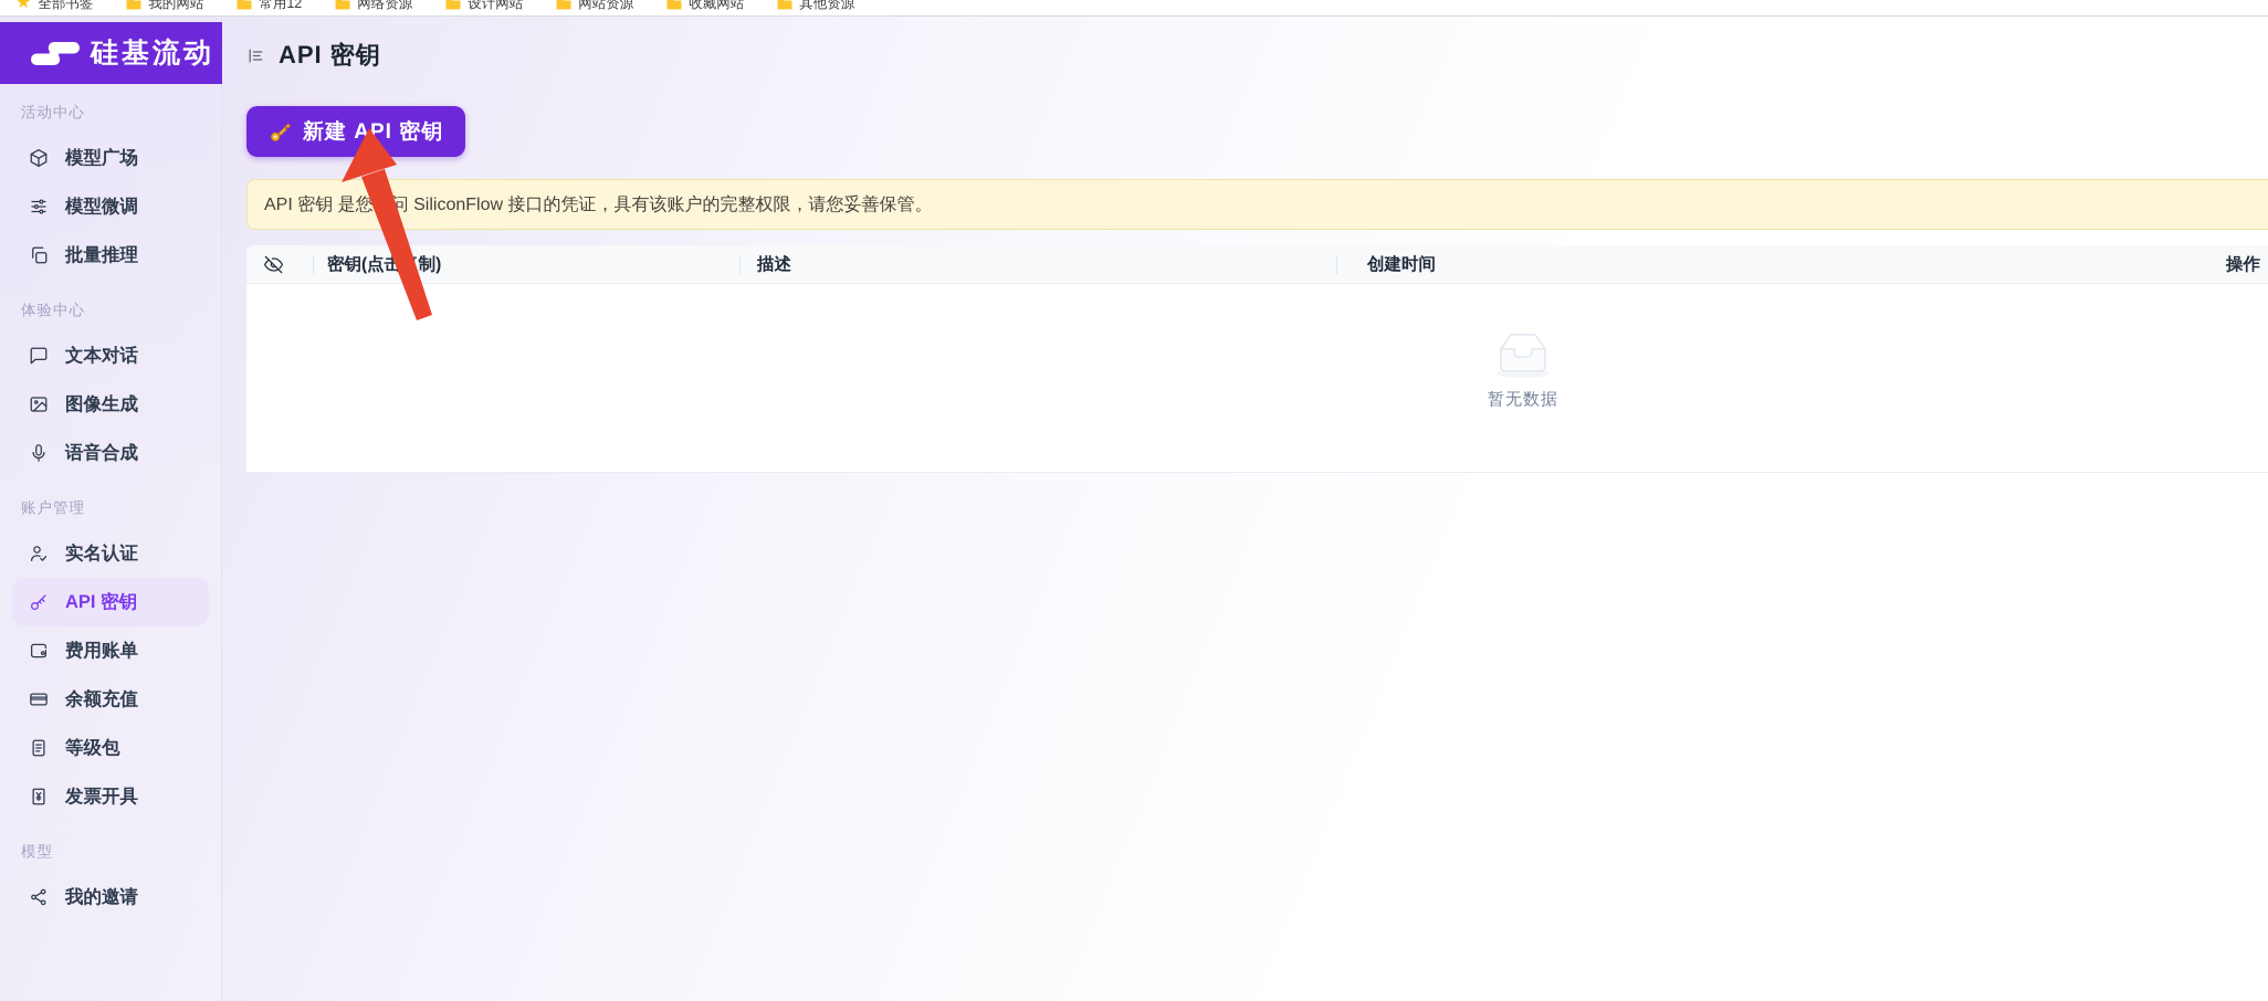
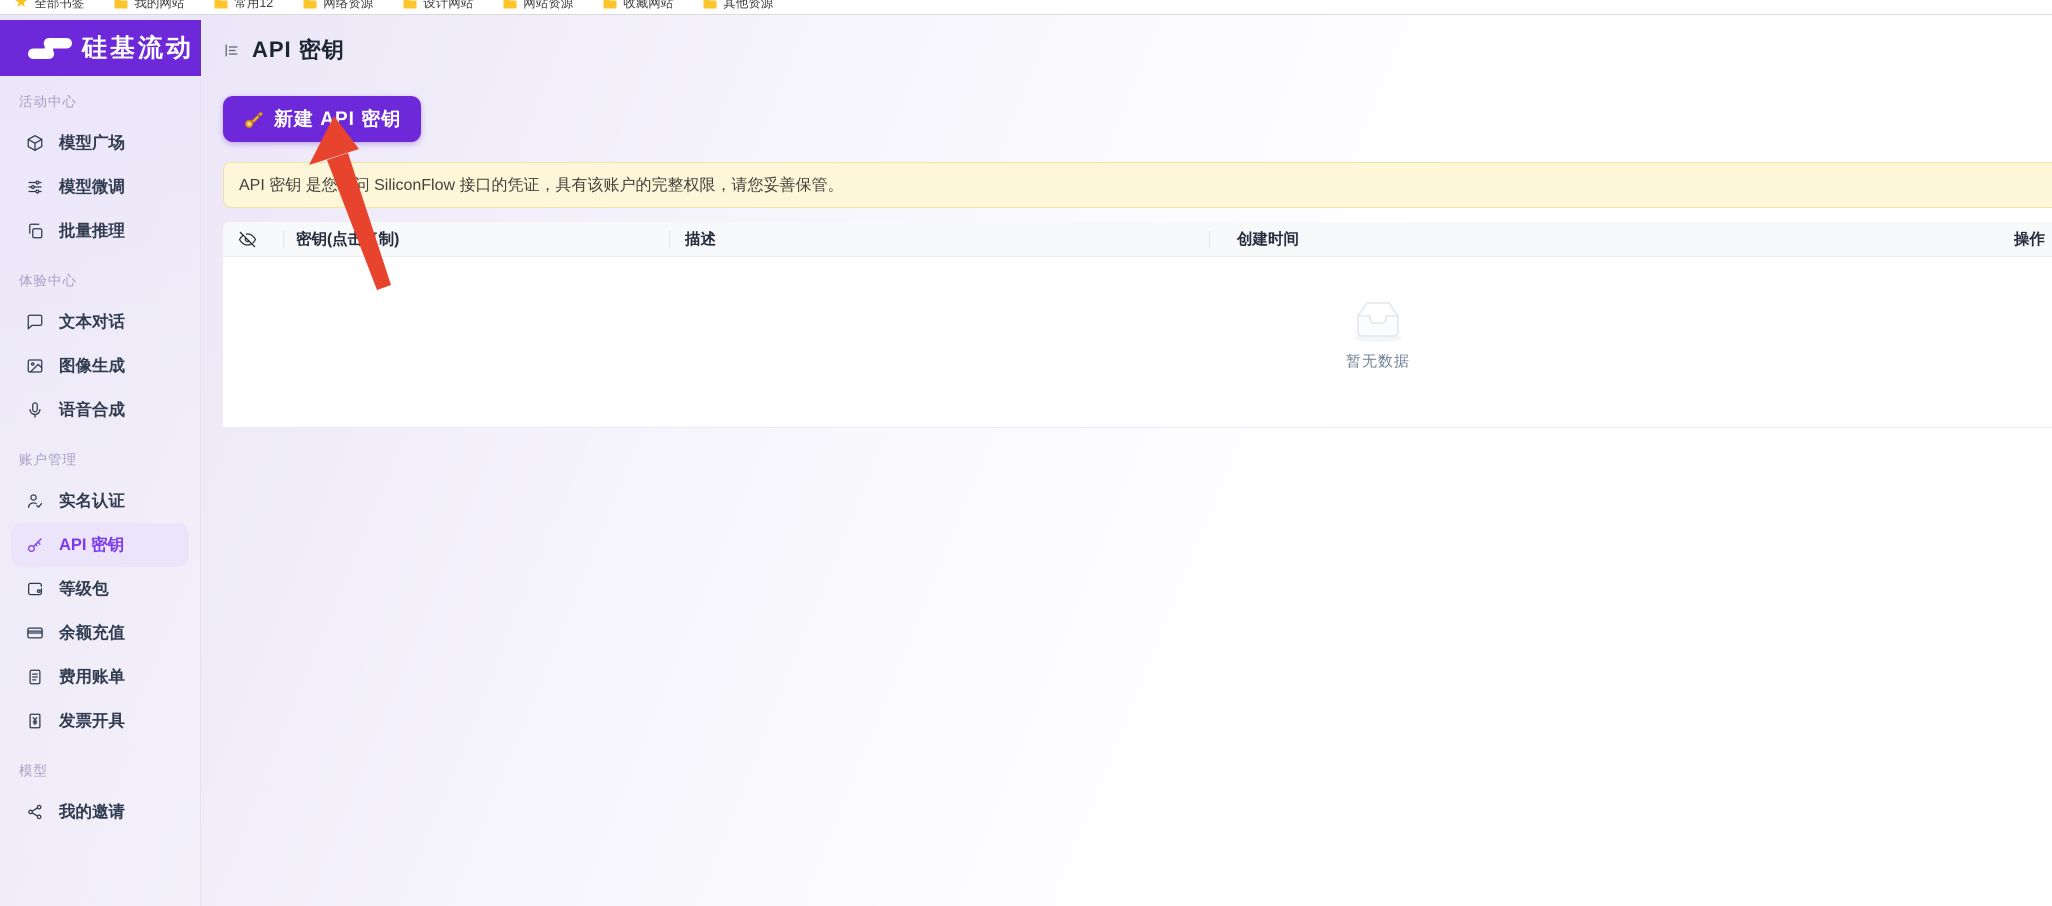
  ★
  全部书签
  我的网站
  常用12
  网络资源
  设计网站
  网站资源
  收藏网站
  其他资源
  硅基流动
  活动中心
  模型广场
  模型微调
  批量推理
  体验中心
  文本对话
  图像生成
  语音合成
  账户管理
  实名认证
  API 密钥
- 费用账单
+ 等级包
  余额充值
- 等级包
+ 费用账单
  发票开具
  模型
  我的邀请
  API 密钥
  新建 API 密钥
  API 密钥 是您问 SiliconFlow 接口的凭证，具有该账户的完整权限，请您妥善保管。
  密钥(点击制)
  描述
  创建时间
  操作
  暂无数据
